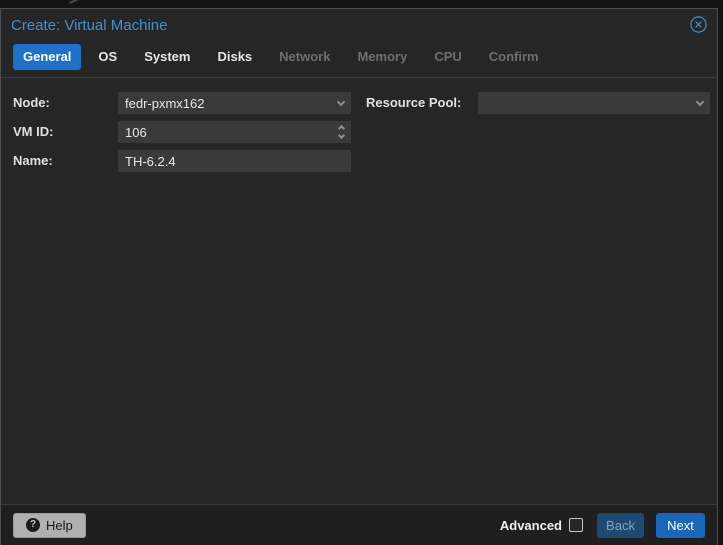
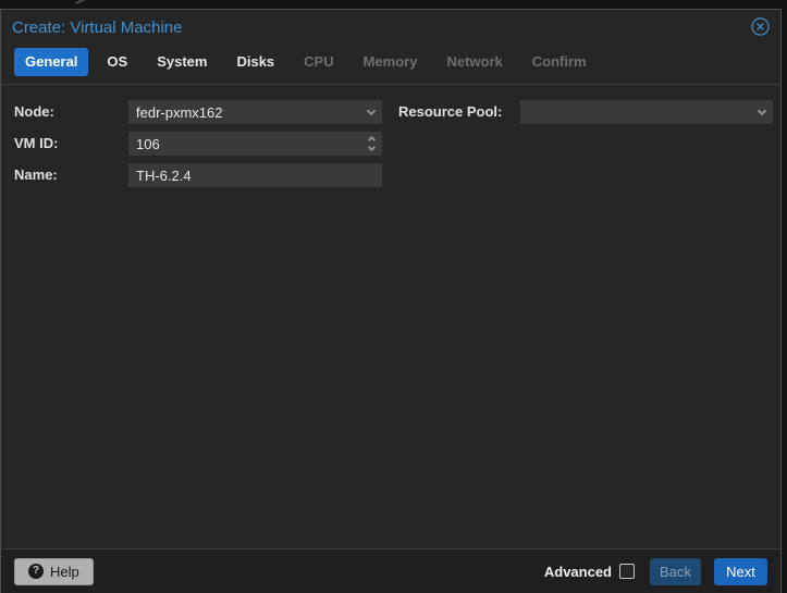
  Create: Virtual Machine
  General
  OS
  System
  Disks
- Network
+ CPU
  Memory
- CPU
+ Network
  Confirm
  Node:
  fedr-pxmx162
  VM ID:
  106
  Name:
  TH-6.2.4
  Resource Pool:
  ?
  Help
  Advanced
  Back
  Next
